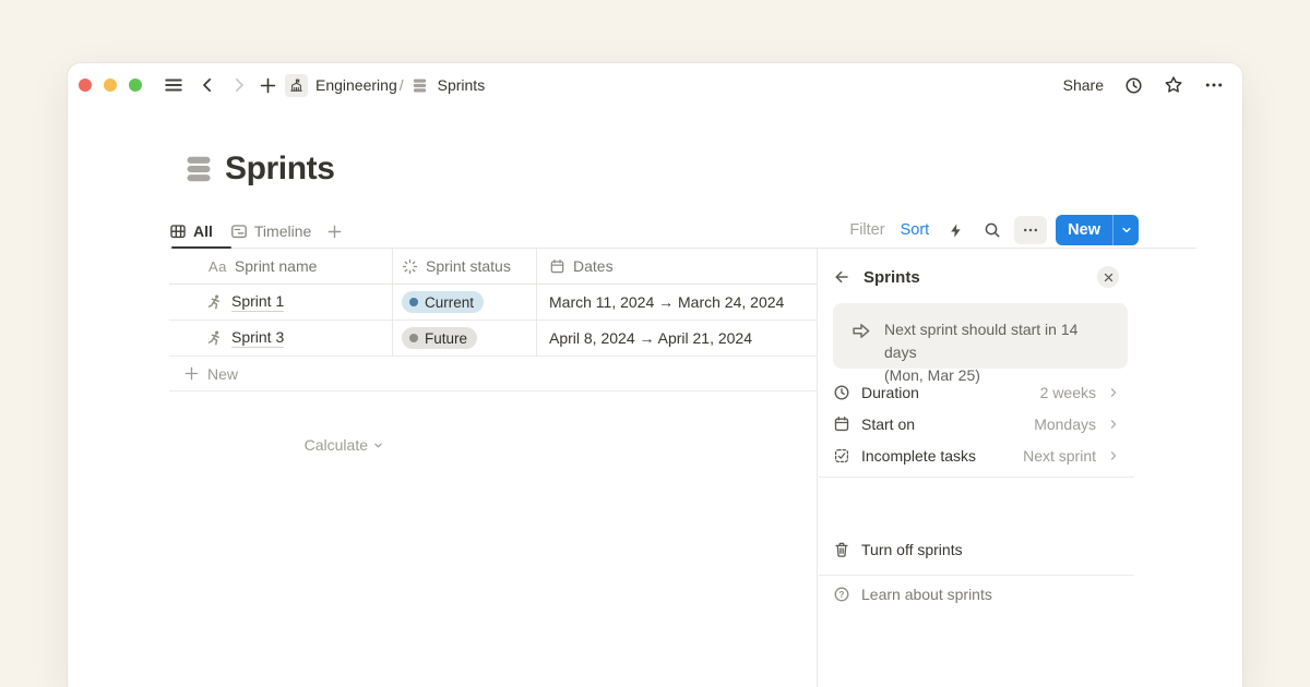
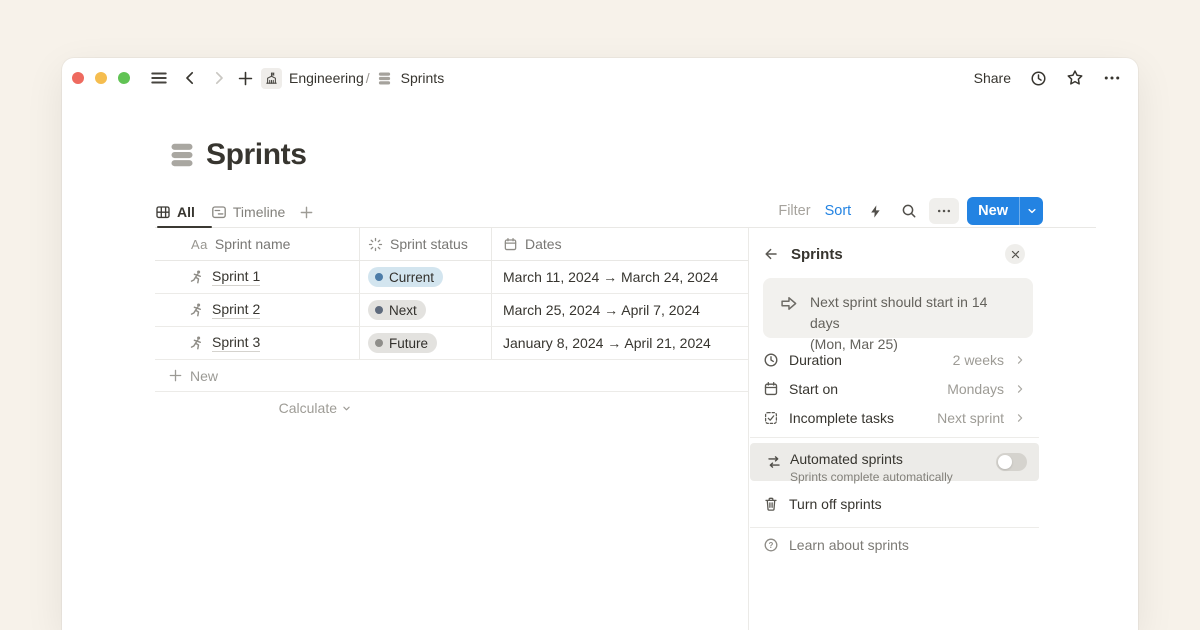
  Engineering
  /
  Sprints
  Share
  Sprints
  All
  Timeline
  Filter
  Sort
  New
  Aa
  Sprint name
  Sprint status
  Dates
  Sprint 1
  Current
  March 11, 2024 → March 24, 2024
+ Sprint 2
+ Next
+ March 25, 2024 → April 7, 2024
  Sprint 3
  Future
- April 8, 2024 → April 21, 2024
+ January 8, 2024 → April 21, 2024
  New
  Calculate
  Sprints
  Next sprint should start in 14 days
  (Mon, Mar 25)
  Duration
  2 weeks
  Start on
  Mondays
  Incomplete tasks
  Next sprint
+ Automated sprints
+ Sprints complete automatically
  Turn off sprints
  ?
  Learn about sprints
